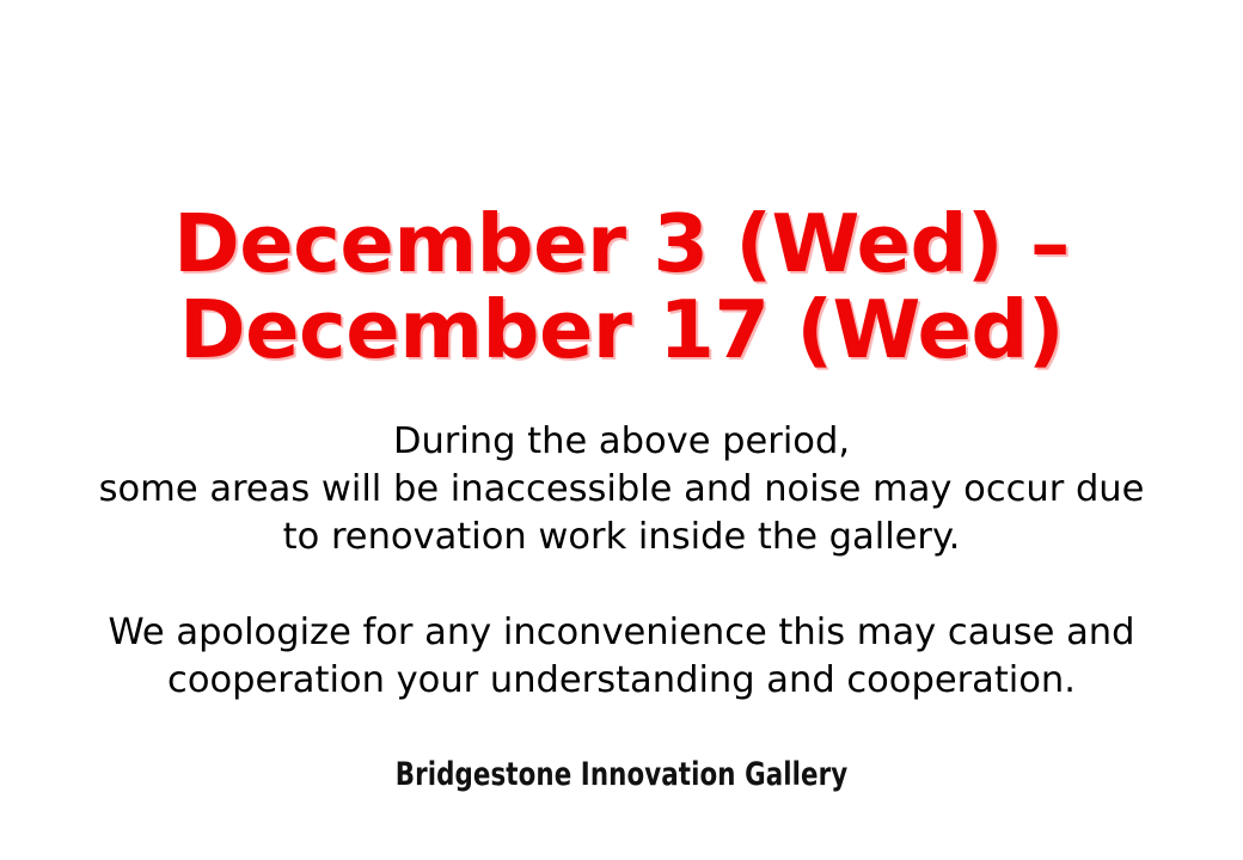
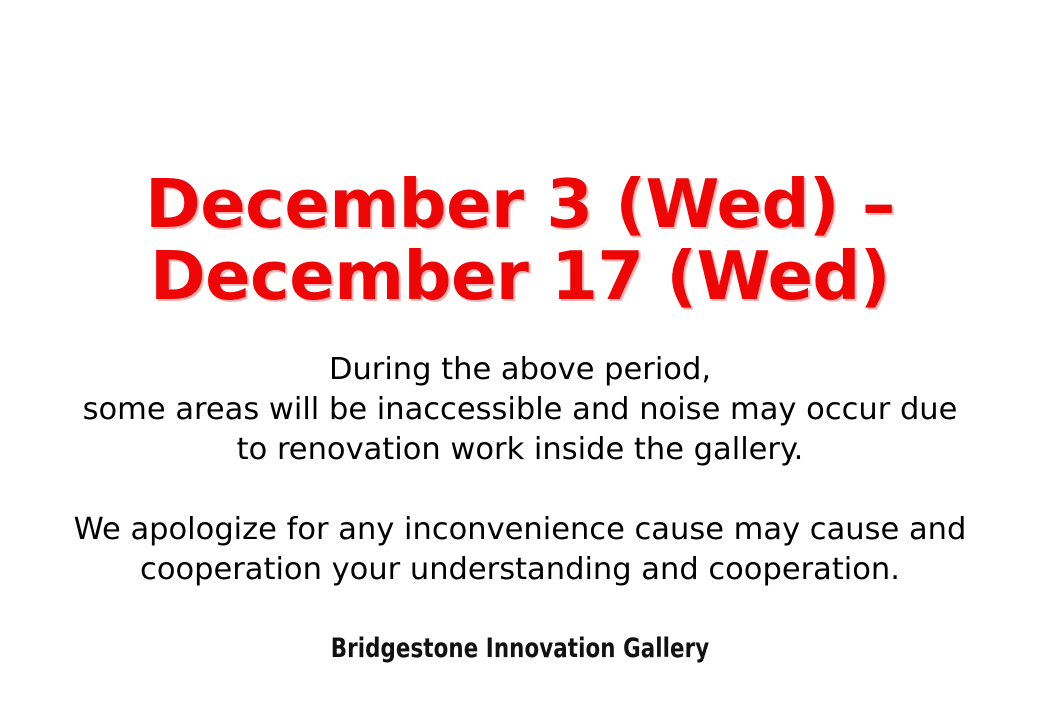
  December 3 (Wed) –
  December 17 (Wed)
  During the above period,
  some areas will be inaccessible and noise may occur due
  to renovation work inside the gallery.
- We apologize for any inconvenience this may cause and
+ We apologize for any inconvenience cause may cause and
  cooperation your understanding and cooperation.
  Bridgestone Innovation Gallery
